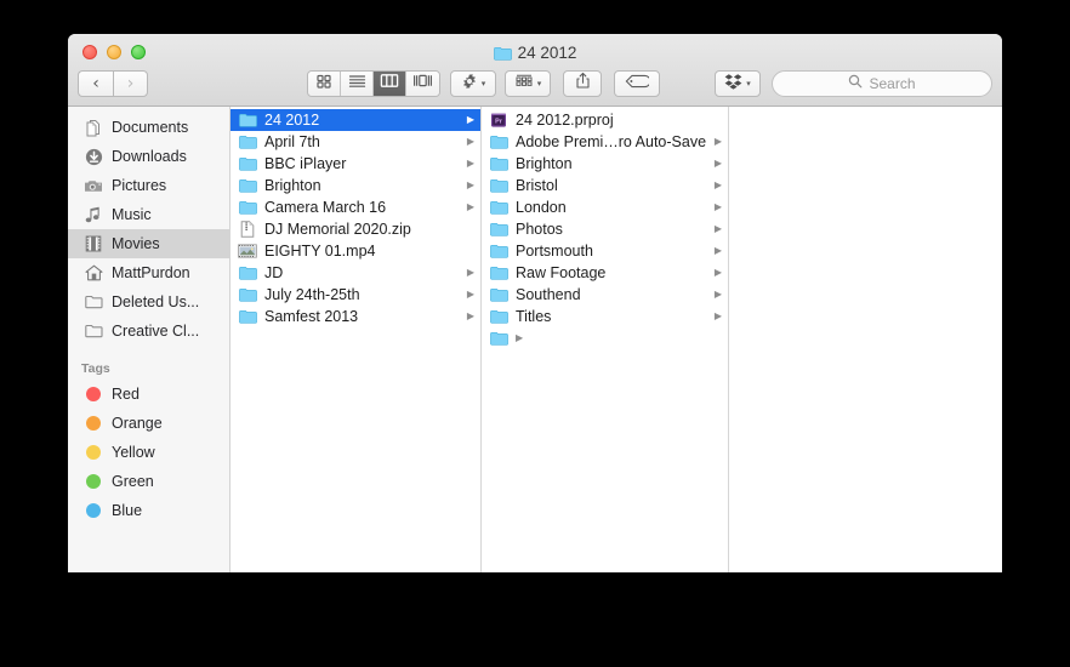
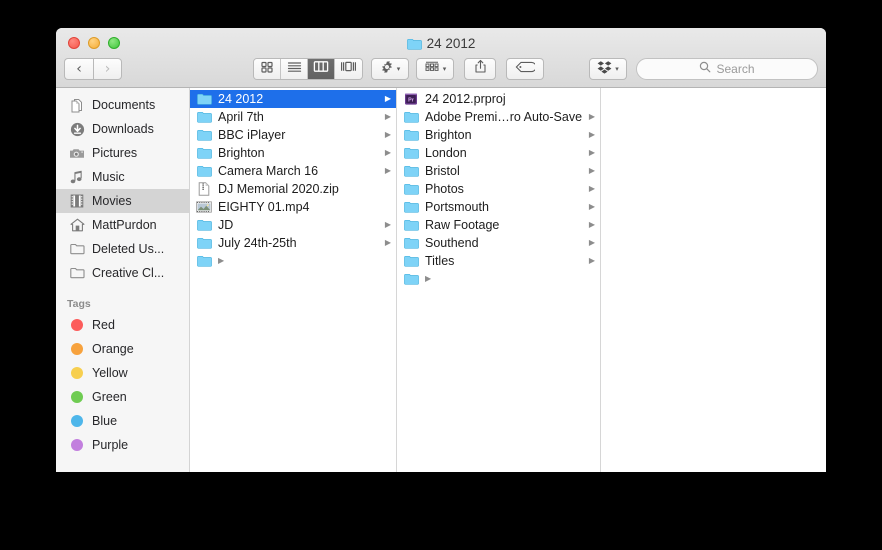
  24 2012
  ‹
  ›
  ▾
  ▾
  ▾
  Search
  Documents
  Downloads
  Pictures
  Music
  Movies
  MattPurdon
  Deleted Us...
  Creative Cl...
  Tags
  Red
  Orange
  Yellow
  Green
  Blue
+ Purple
  24 2012
  ▶
  April 7th
  ▶
  BBC iPlayer
  ▶
  Brighton
  ▶
  Camera March 16
  ▶
  DJ Memorial 2020.zip
  EIGHTY 01.mp4
  JD
  ▶
  July 24th-25th
  ▶
- Samfest 2013
  ▶
  24 2012.prproj
  Adobe Premi…ro Auto-Save
  ▶
  Brighton
  ▶
- Bristol
+ London
  ▶
- London
+ Bristol
  ▶
  Photos
  ▶
  Portsmouth
  ▶
  Raw Footage
  ▶
  Southend
  ▶
  Titles
  ▶
  ▶
